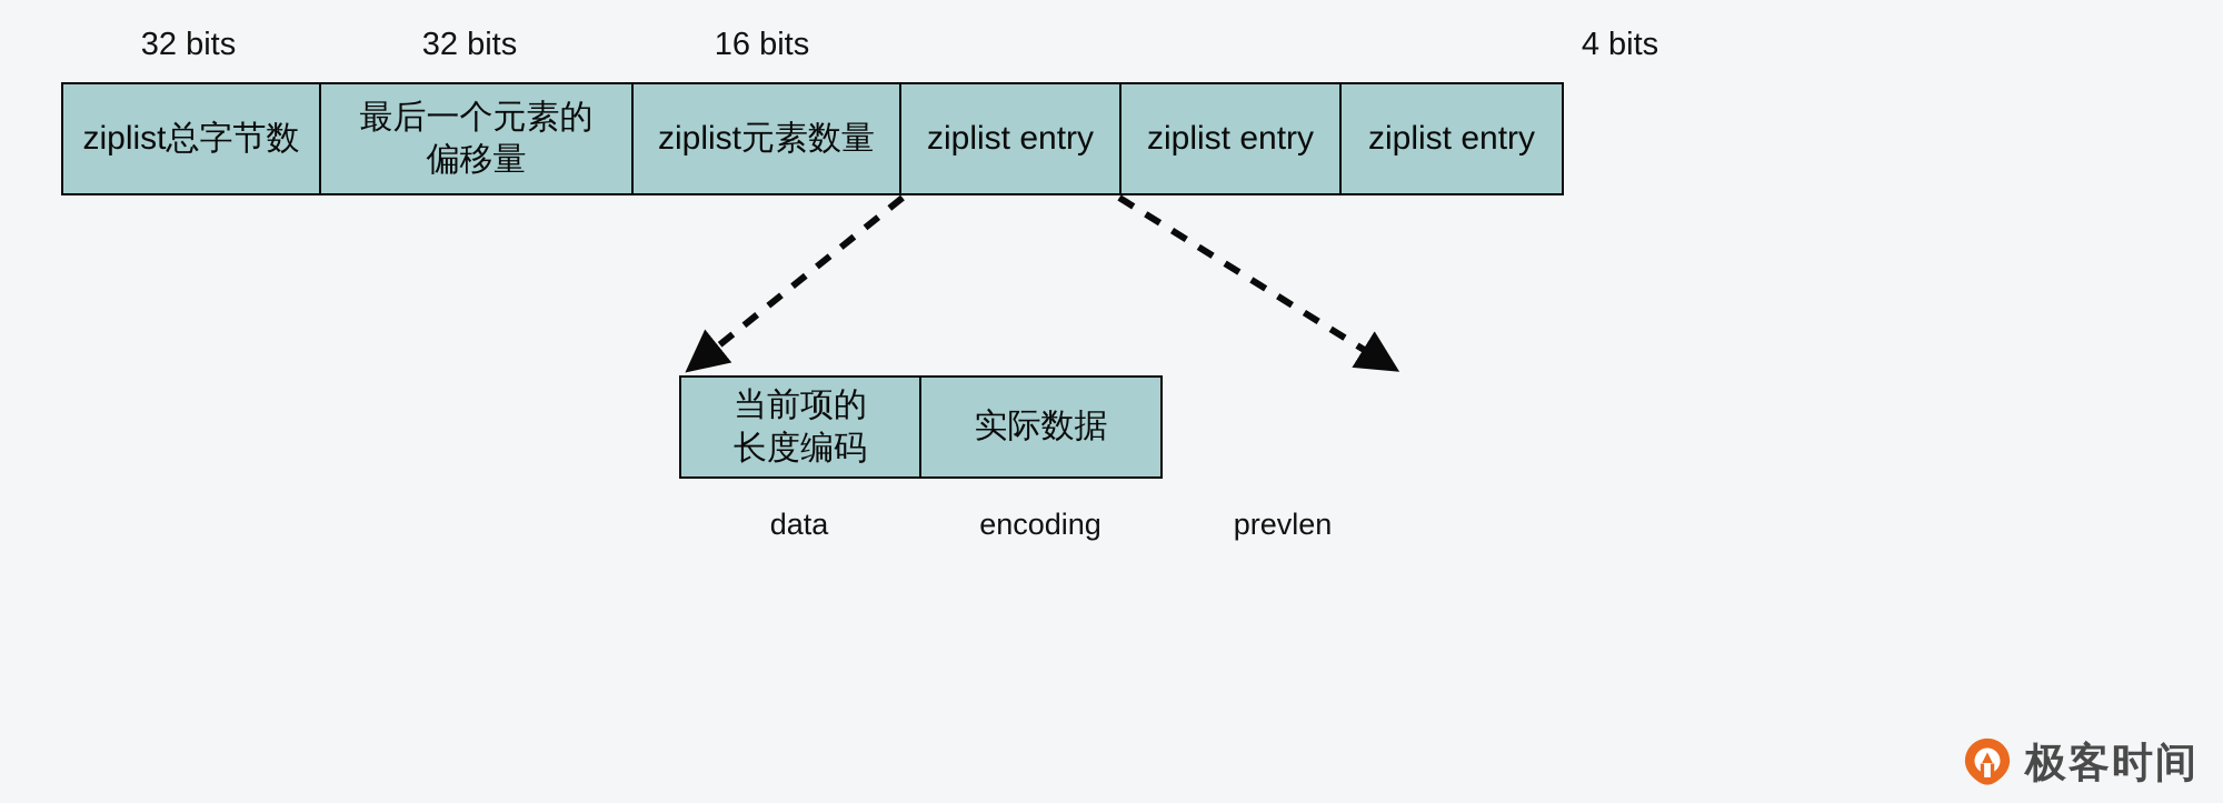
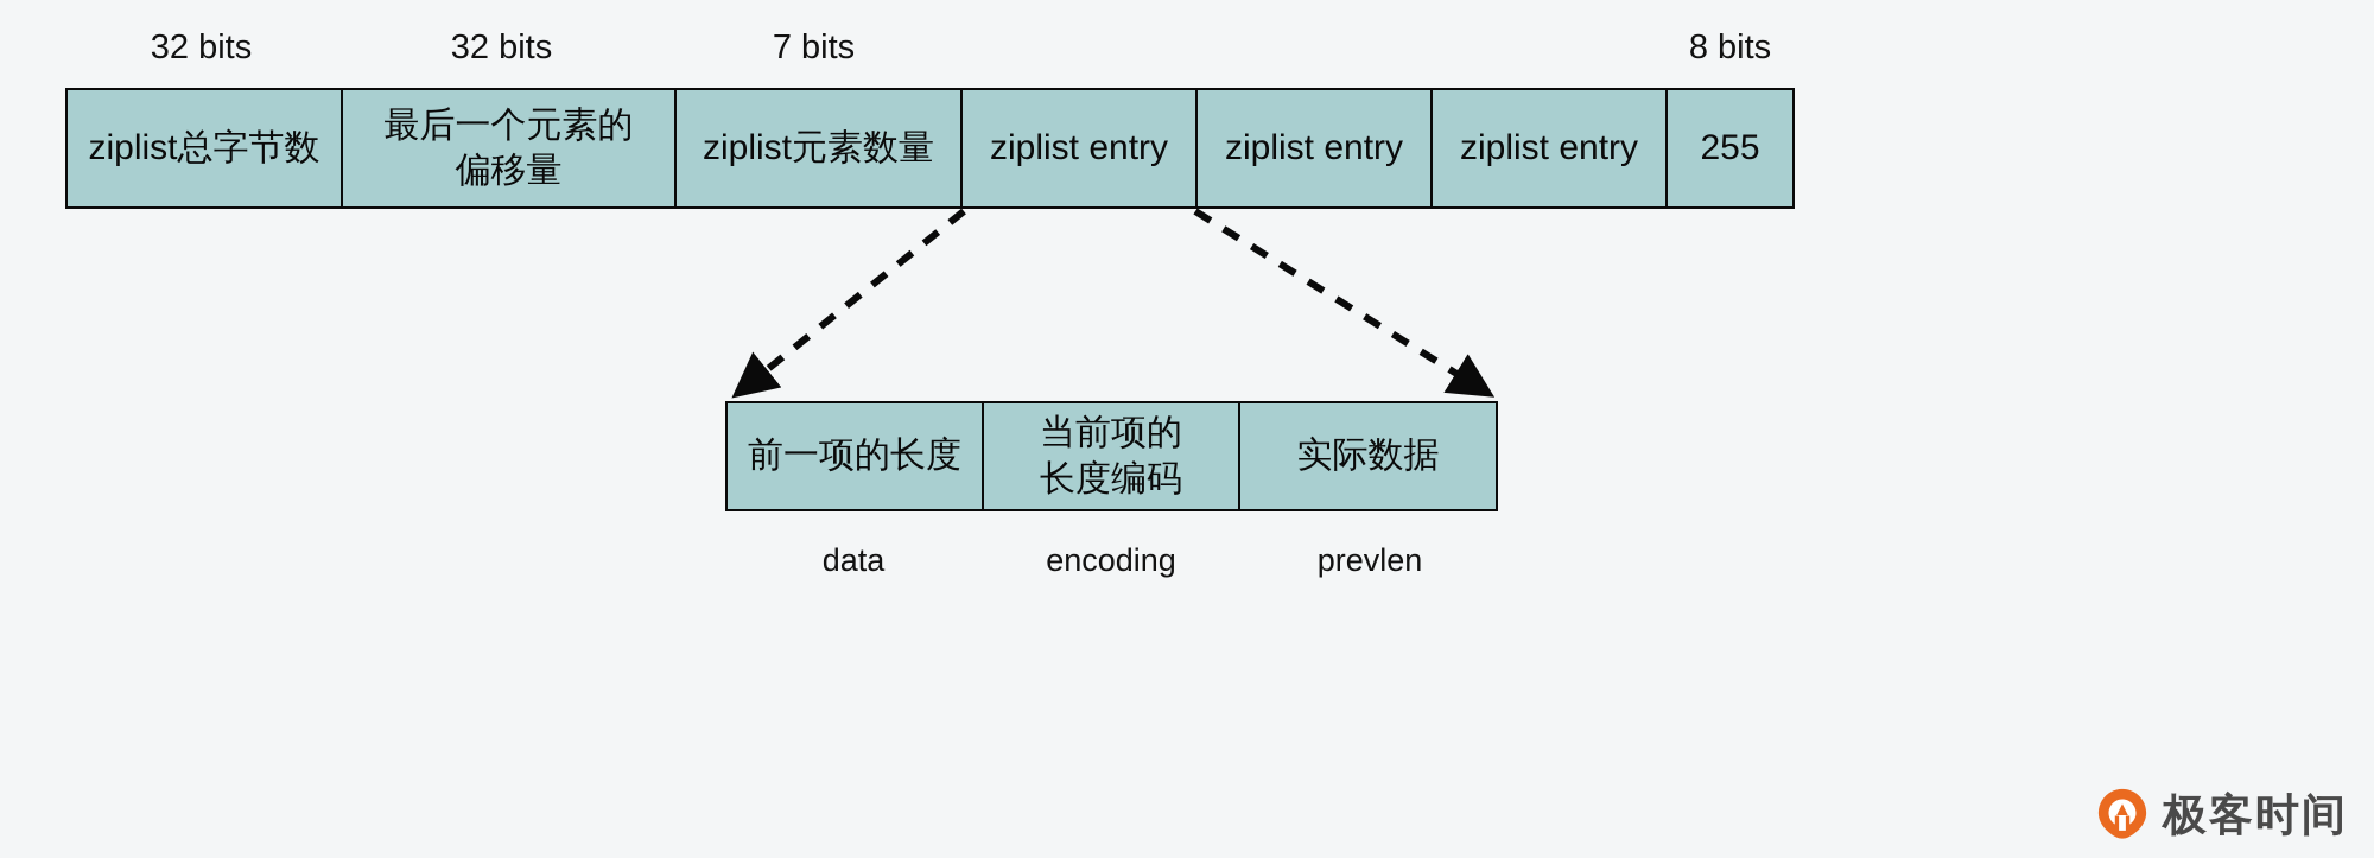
  32 bits
  32 bits
- 16 bits
+ 7 bits
- 4 bits
+ 8 bits
  ziplist总字节数
  最后一个元素的
  偏移量
  ziplist元素数量
  ziplist entry
  ziplist entry
  ziplist entry
+ 255
+ 前一项的长度
  当前项的
  长度编码
  实际数据
  data
  encoding
  prevlen
  极客时间
